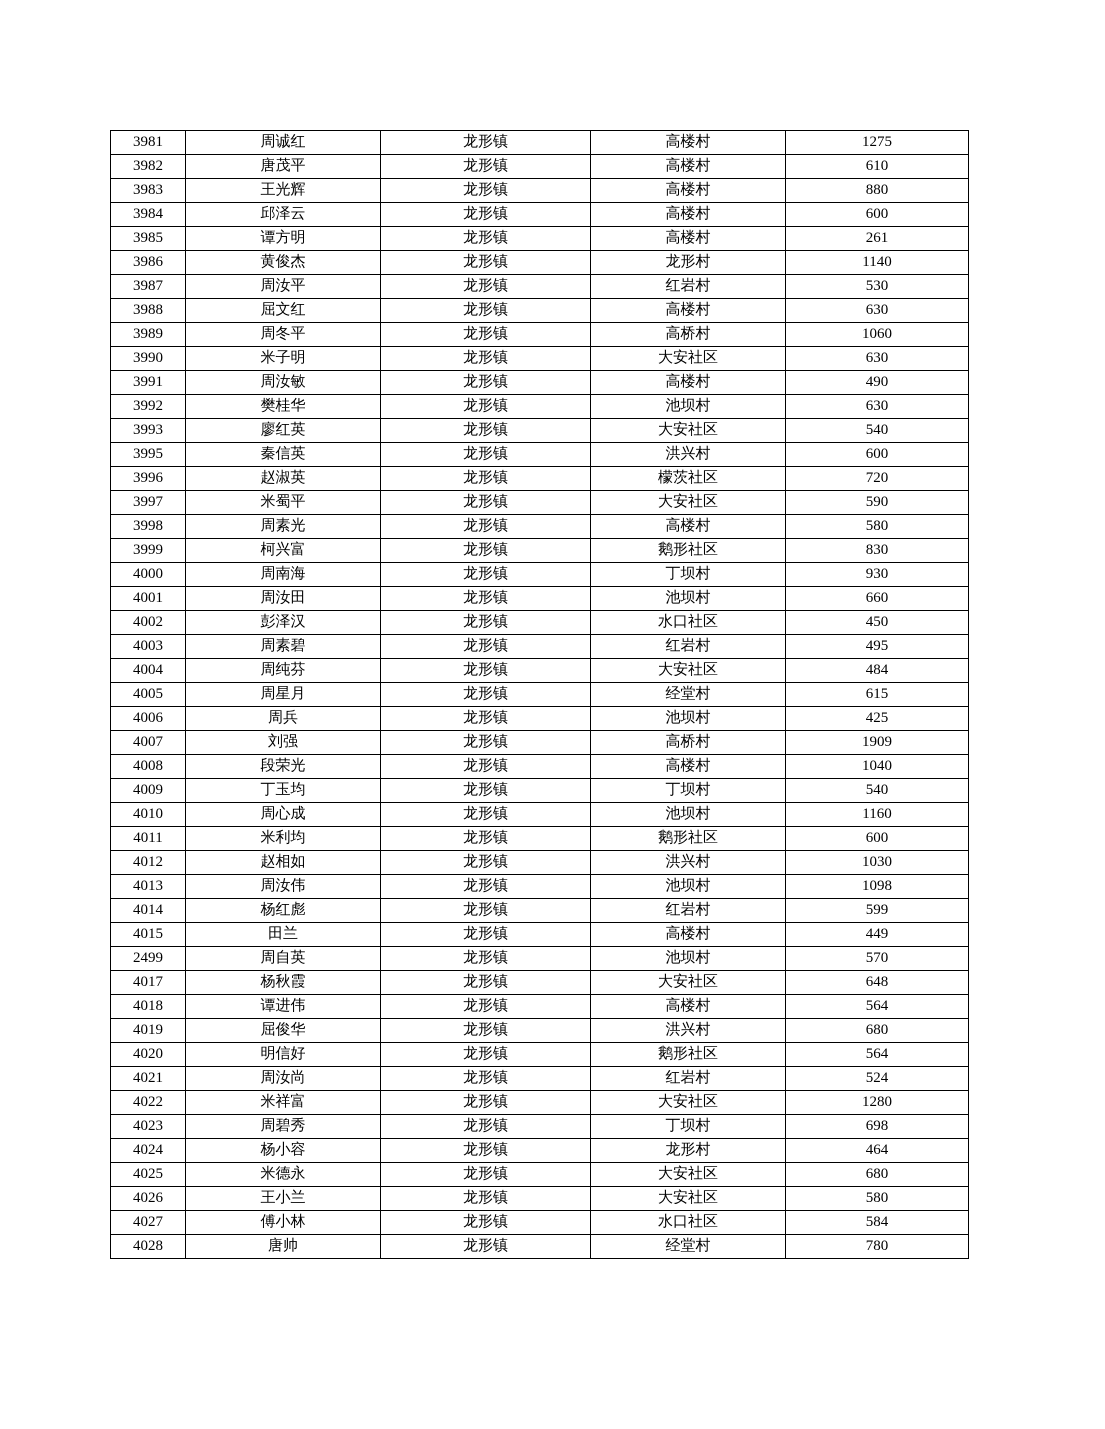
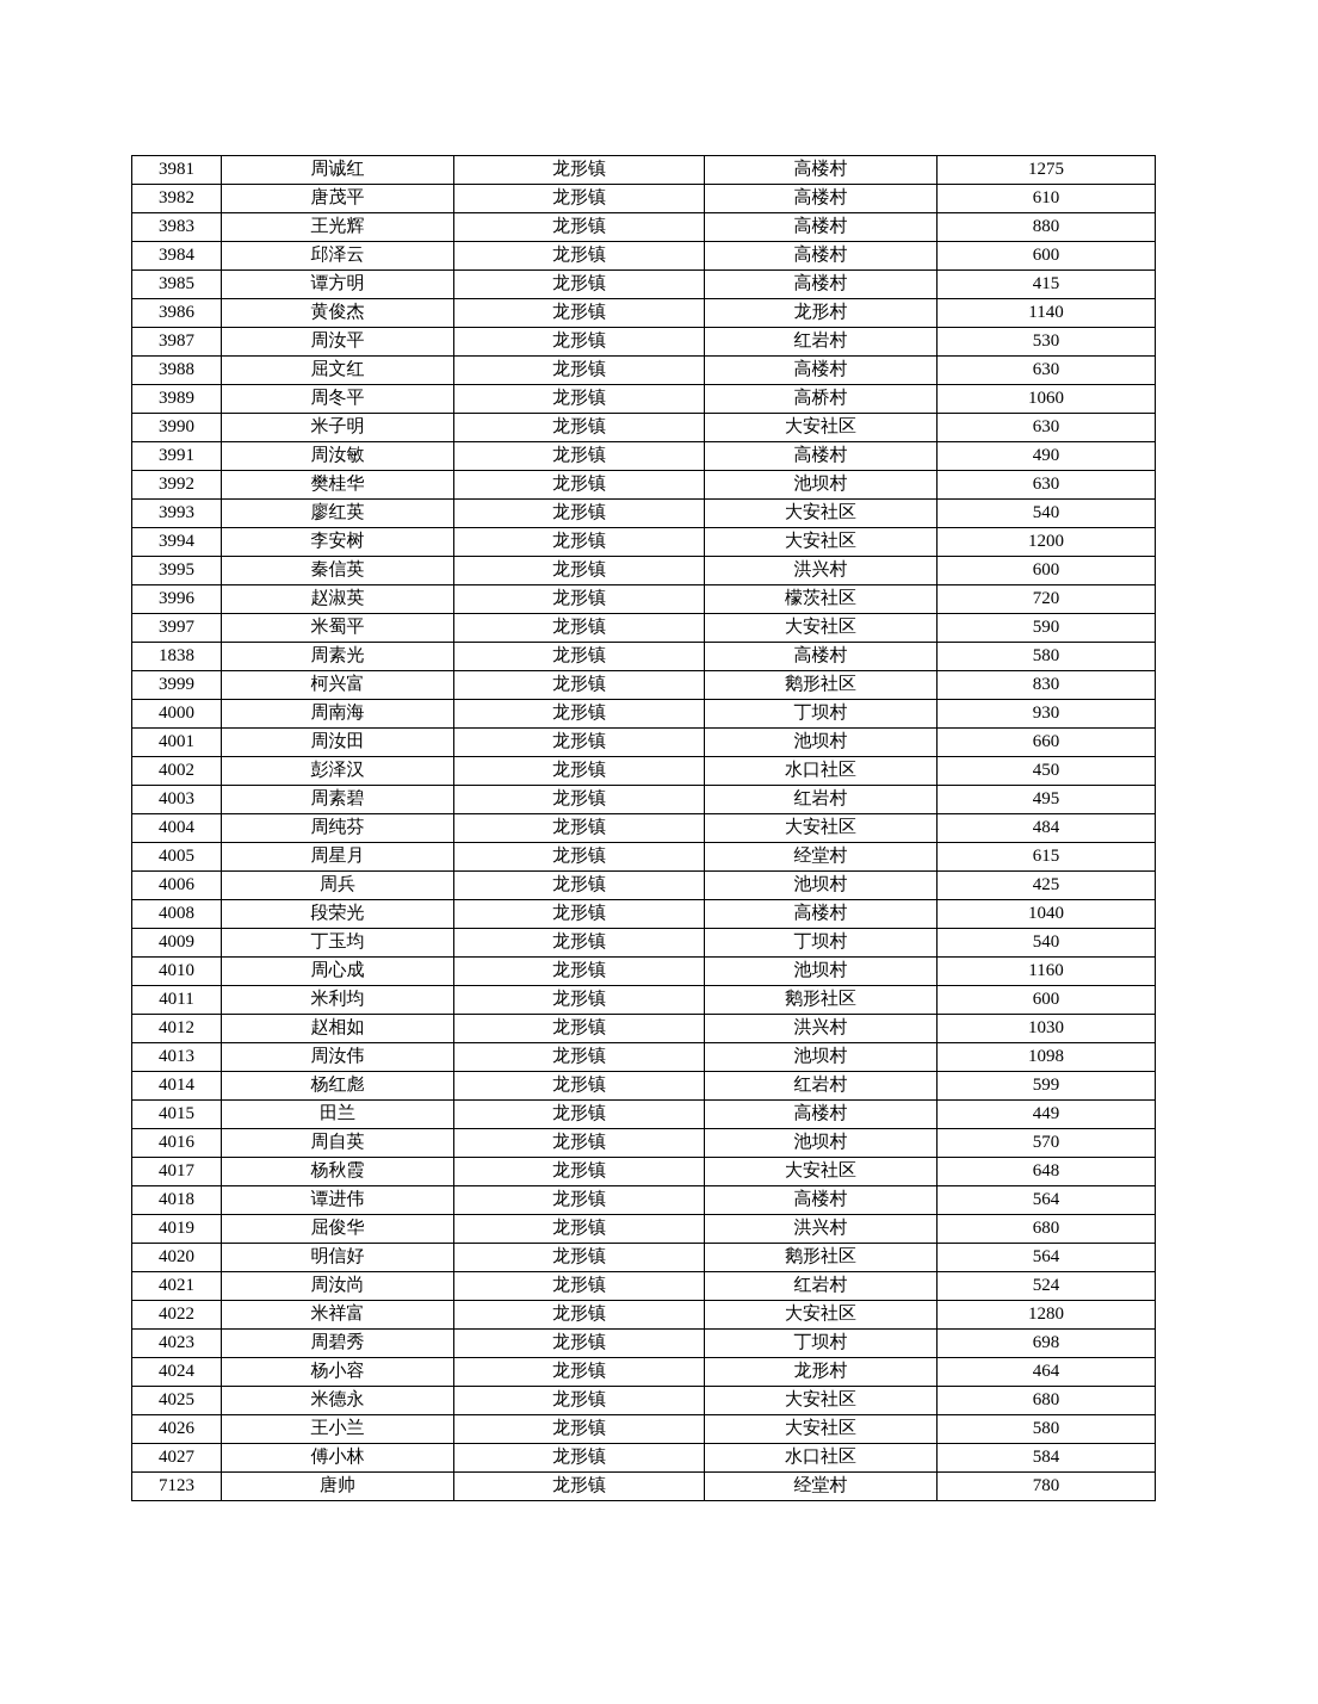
  3981	周诚红	龙形镇	高楼村	1275
  3982	唐茂平	龙形镇	高楼村	610
  3983	王光辉	龙形镇	高楼村	880
  3984	邱泽云	龙形镇	高楼村	600
- 3985	谭方明	龙形镇	高楼村	261
+ 3985	谭方明	龙形镇	高楼村	415
  3986	黄俊杰	龙形镇	龙形村	1140
  3987	周汝平	龙形镇	红岩村	530
  3988	屈文红	龙形镇	高楼村	630
  3989	周冬平	龙形镇	高桥村	1060
  3990	米子明	龙形镇	大安社区	630
  3991	周汝敏	龙形镇	高楼村	490
  3992	樊桂华	龙形镇	池坝村	630
  3993	廖红英	龙形镇	大安社区	540
+ 3994	李安树	龙形镇	大安社区	1200
  3995	秦信英	龙形镇	洪兴村	600
  3996	赵淑英	龙形镇	檬茨社区	720
  3997	米蜀平	龙形镇	大安社区	590
- 3998	周素光	龙形镇	高楼村	580
+ 1838	周素光	龙形镇	高楼村	580
  3999	柯兴富	龙形镇	鹅形社区	830
  4000	周南海	龙形镇	丁坝村	930
  4001	周汝田	龙形镇	池坝村	660
  4002	彭泽汉	龙形镇	水口社区	450
  4003	周素碧	龙形镇	红岩村	495
  4004	周纯芬	龙形镇	大安社区	484
  4005	周星月	龙形镇	经堂村	615
  4006	周兵	龙形镇	池坝村	425
- 4007	刘强	龙形镇	高桥村	1909
  4008	段荣光	龙形镇	高楼村	1040
  4009	丁玉均	龙形镇	丁坝村	540
  4010	周心成	龙形镇	池坝村	1160
  4011	米利均	龙形镇	鹅形社区	600
  4012	赵相如	龙形镇	洪兴村	1030
  4013	周汝伟	龙形镇	池坝村	1098
  4014	杨红彪	龙形镇	红岩村	599
  4015	田兰	龙形镇	高楼村	449
- 2499	周自英	龙形镇	池坝村	570
+ 4016	周自英	龙形镇	池坝村	570
  4017	杨秋霞	龙形镇	大安社区	648
  4018	谭进伟	龙形镇	高楼村	564
  4019	屈俊华	龙形镇	洪兴村	680
  4020	明信好	龙形镇	鹅形社区	564
  4021	周汝尚	龙形镇	红岩村	524
  4022	米祥富	龙形镇	大安社区	1280
  4023	周碧秀	龙形镇	丁坝村	698
  4024	杨小容	龙形镇	龙形村	464
  4025	米德永	龙形镇	大安社区	680
  4026	王小兰	龙形镇	大安社区	580
  4027	傅小林	龙形镇	水口社区	584
- 4028	唐帅	龙形镇	经堂村	780
+ 7123	唐帅	龙形镇	经堂村	780
